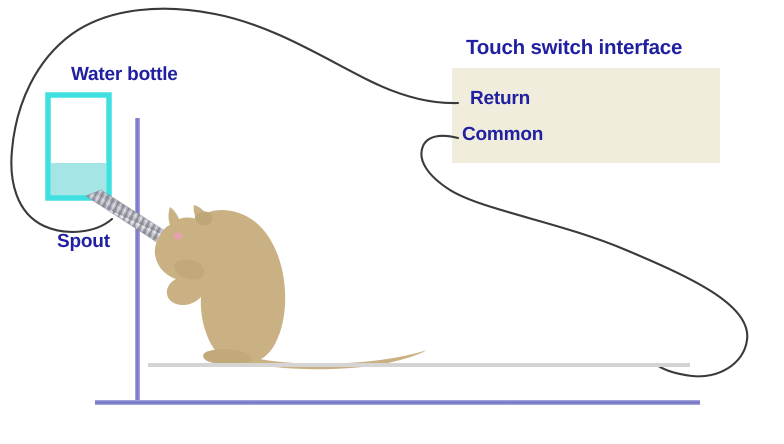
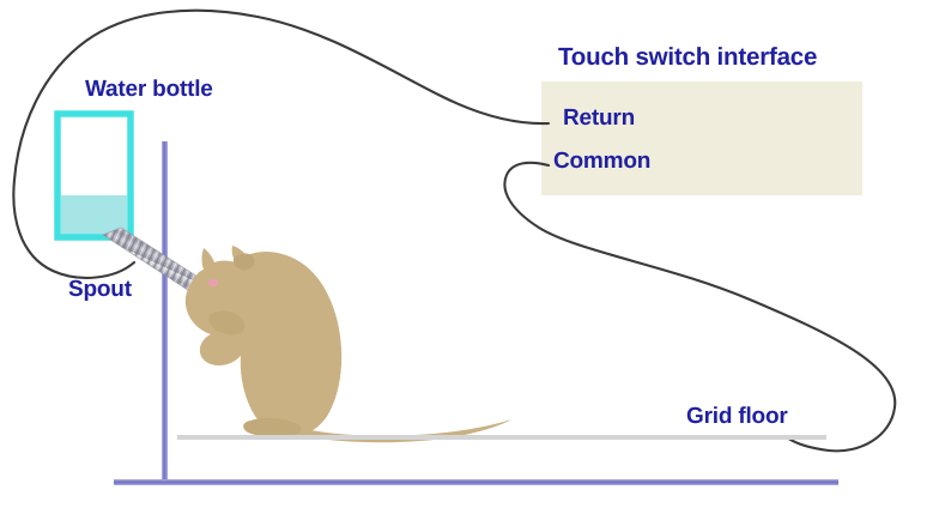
  Touch switch interface
  Return
  Common
  Water bottle
  Spout
+ Grid floor
